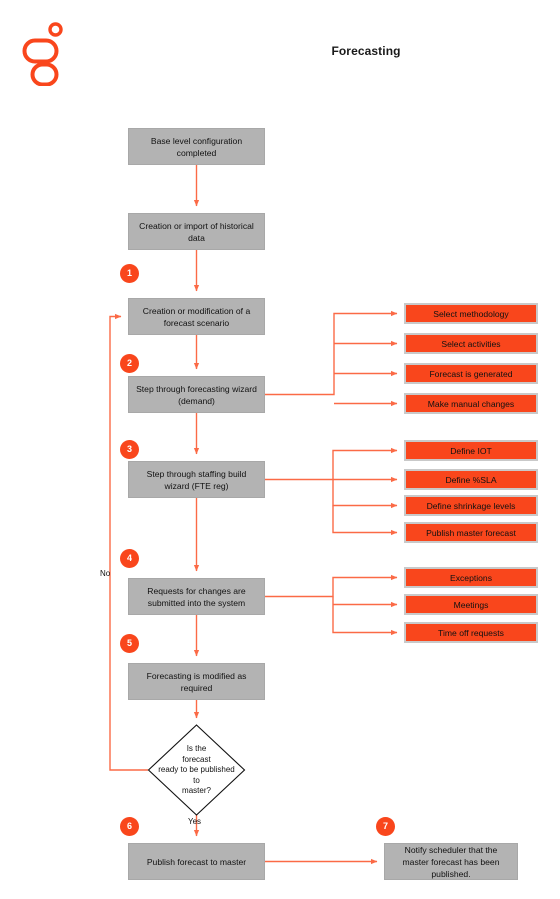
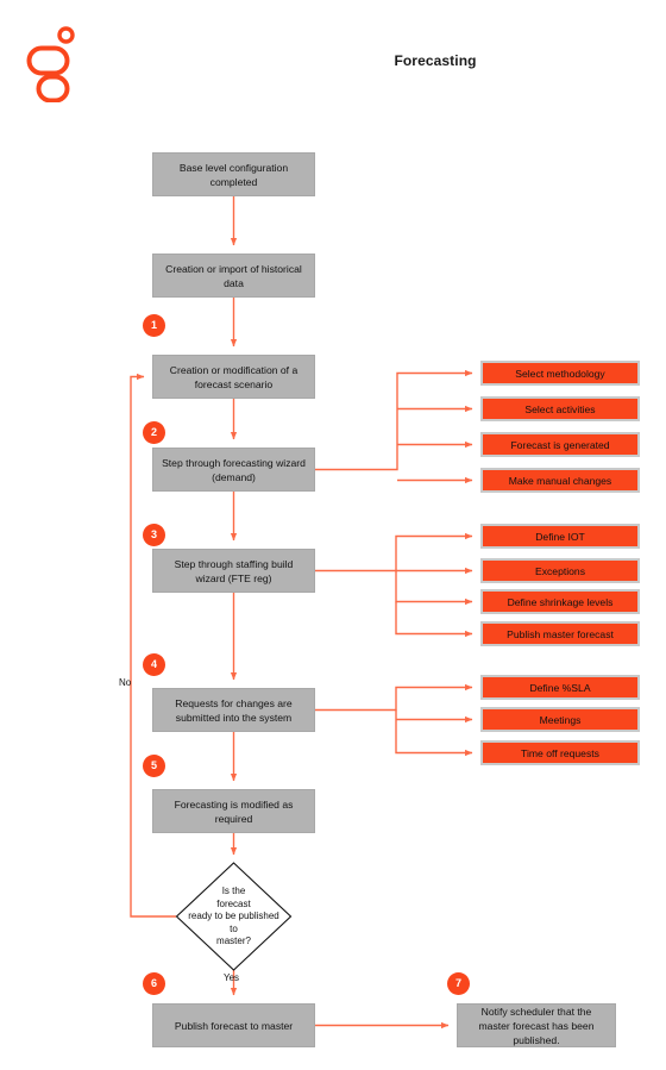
  Forecasting
  Base level configuration completed
  Creation or import of historical data
  Creation or modification of a forecast scenario
  Step through forecasting wizard (demand)
  Step through staffing build wizard (FTE reg)
  Requests for changes are submitted into the system
  Forecasting is modified as required
  Publish forecast to master
  Notify scheduler that the master forecast has been published.
  Is the
  forecast
  ready to be published
  to
  master?
  No
  Yes
  Select methodology
  Select activities
  Forecast is generated
  Make manual changes
  Define IOT
- Define %SLA
+ Exceptions
  Define shrinkage levels
  Publish master forecast
- Exceptions
+ Define %SLA
  Meetings
  Time off requests
  1
  2
  3
  4
  5
  6
  7
